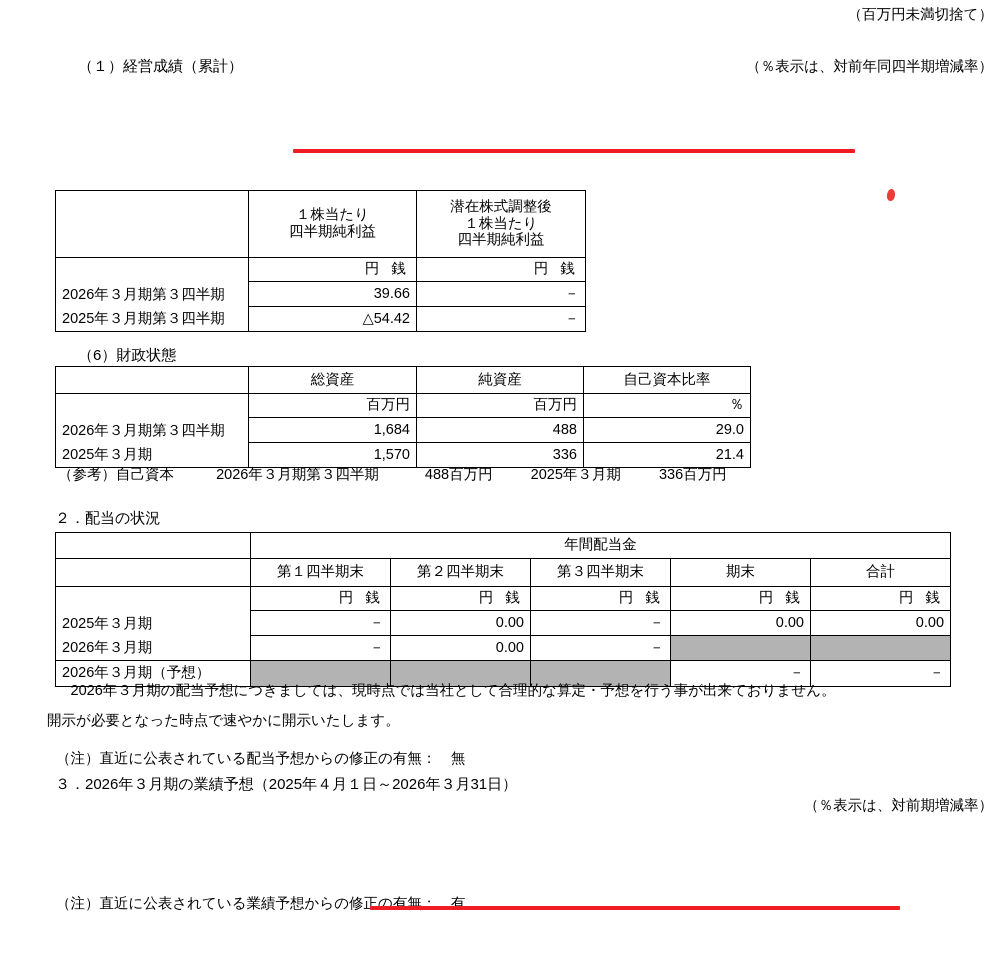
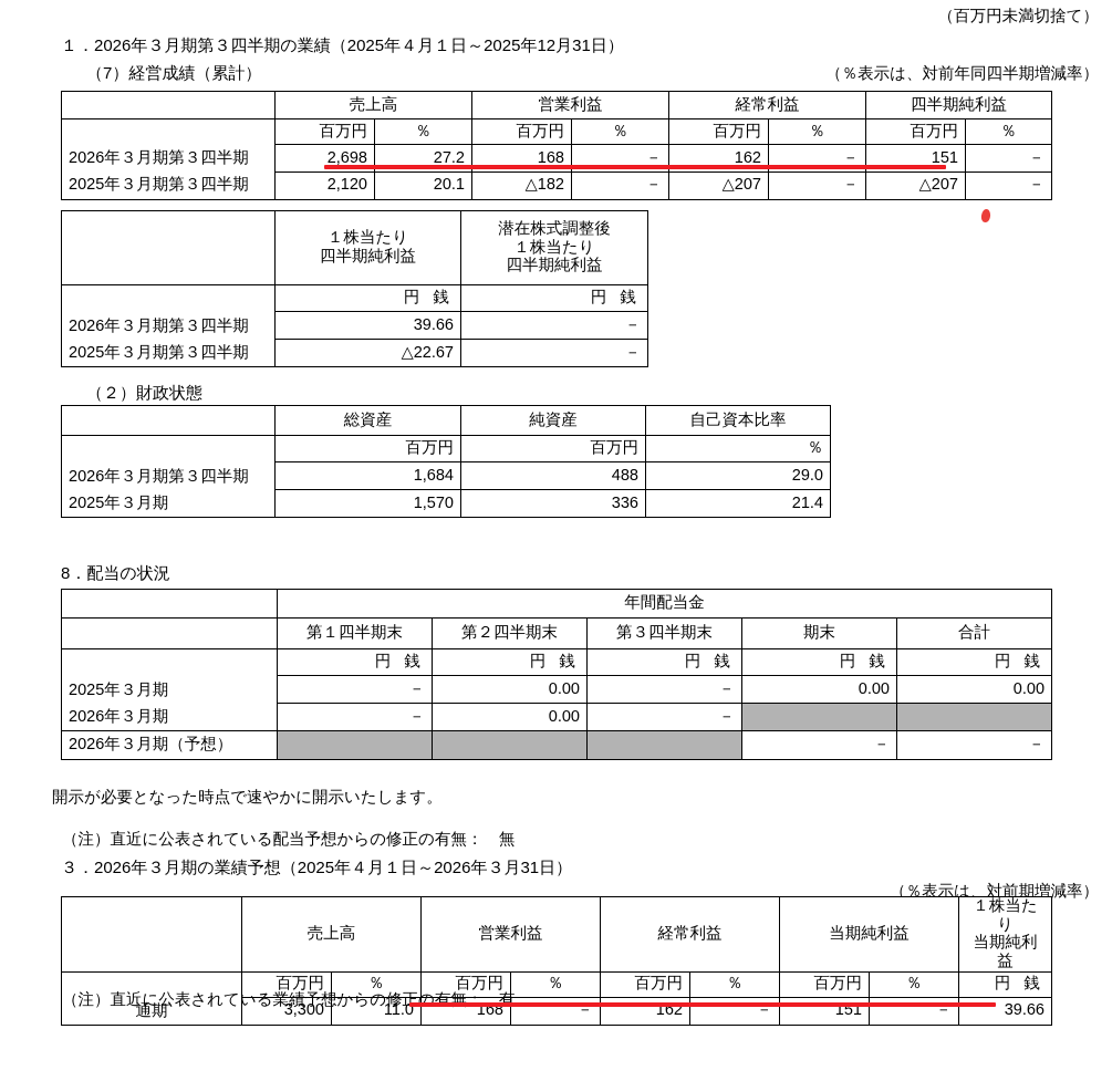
  （百万円未満切捨て）
+ １．2026年３月期第３四半期の業績（2025年４月１日～2025年12月31日）
- （１）経営成績（累計）
+ （7）経営成績（累計）
  （％表示は、対前年同四半期増減率）
+ 	売上高	営業利益	経常利益	四半期純利益
+ 2026年３月期第３四半期 2025年３月期第３四半期	百万円	％	百万円	％	百万円	％	百万円	％
+ 2,698	27.2	168	－	162	－	151	－
+ 2,120	20.1	△182	－	△207	－	△207	－
  	１株当たり 四半期純利益	潜在株式調整後 １株当たり 四半期純利益
  2026年３月期第３四半期 2025年３月期第３四半期	円 銭	円 銭
  39.66	－
- △54.42	－
+ △22.67	－
- （6）財政状態
+ （２）財政状態
  	総資産	純資産	自己資本比率
  2026年３月期第３四半期 2025年３月期	百万円	百万円	％
  1,684	488	29.0
  1,570	336	21.4
- （参考）自己資本 2026年３月期第３四半期 488百万円 2025年３月期 336百万円
- ２．配当の状況
+ 8．配当の状況
  	年間配当金
  	第１四半期末	第２四半期末	第３四半期末	期末	合計
  2025年３月期 2026年３月期	円 銭	円 銭	円 銭	円 銭	円 銭
  －	0.00	－	0.00	0.00
  －	0.00	－
  2026年３月期（予想）				－	－
- 2026年３月期の配当予想につきましては、現時点では当社として合理的な算定・予想を行う事が出来ておりません。
  開示が必要となった時点で速やかに開示いたします。
  （注）直近に公表されている配当予想からの修正の有無： 無
  ３．2026年３月期の業績予想（2025年４月１日～2026年３月31日）
  （％表示は、対前期増減率）
+ 	売上高	営業利益	経常利益	当期純利益	１株当たり 当期純利益
+ 通期	百万円	％	百万円	％	百万円	％	百万円	％	円 銭
+ 3,300	11.0	168	－	162	－	151	－	39.66
  （注）直近に公表されている業績予想からの修正の有無： 有
